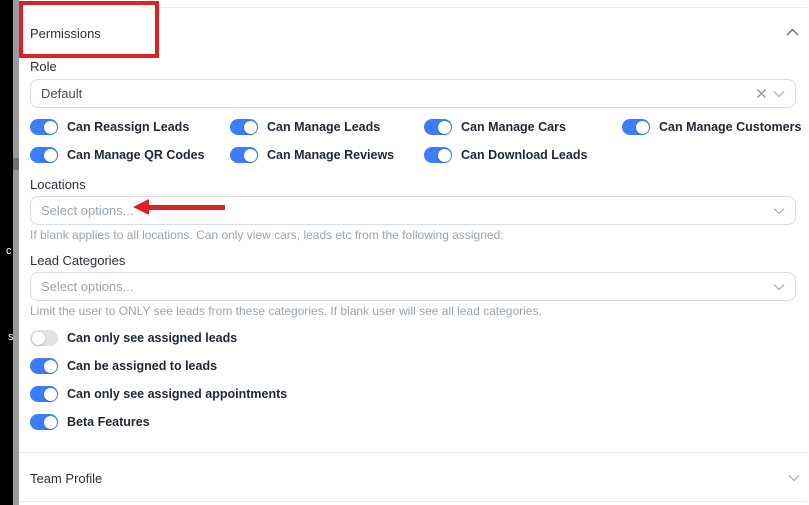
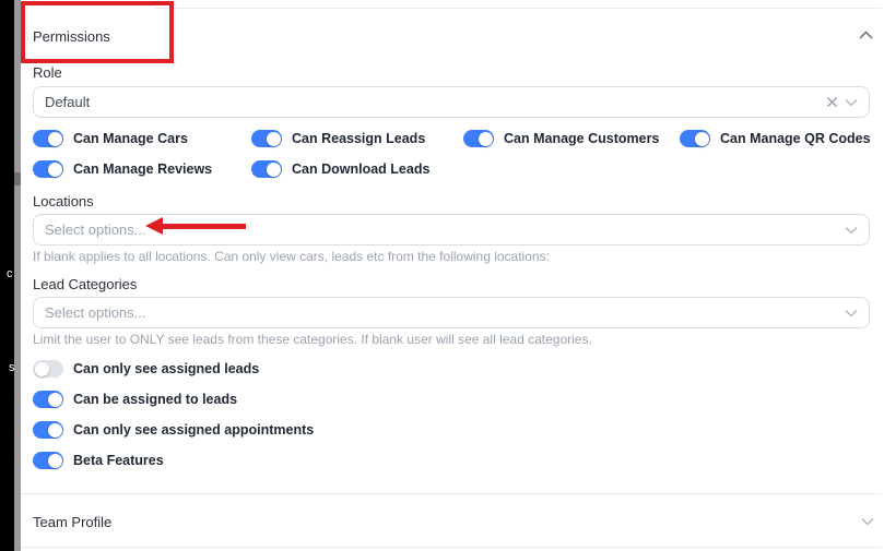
  c
  s
  Permissions
  Role
  Default
- Can Reassign Leads
+ Can Manage Cars
- Can Manage Leads
- Can Manage Cars
+ Can Reassign Leads
  Can Manage Customers
  Can Manage QR Codes
  Can Manage Reviews
  Can Download Leads
  Locations
  Select options...
- If blank applies to all locations. Can only view cars, leads etc from the following assigned:
+ If blank applies to all locations. Can only view cars, leads etc from the following locations:
  Lead Categories
  Select options...
  Limit the user to ONLY see leads from these categories. If blank user will see all lead categories.
  Can only see assigned leads
  Can be assigned to leads
  Can only see assigned appointments
  Beta Features
  Team Profile
